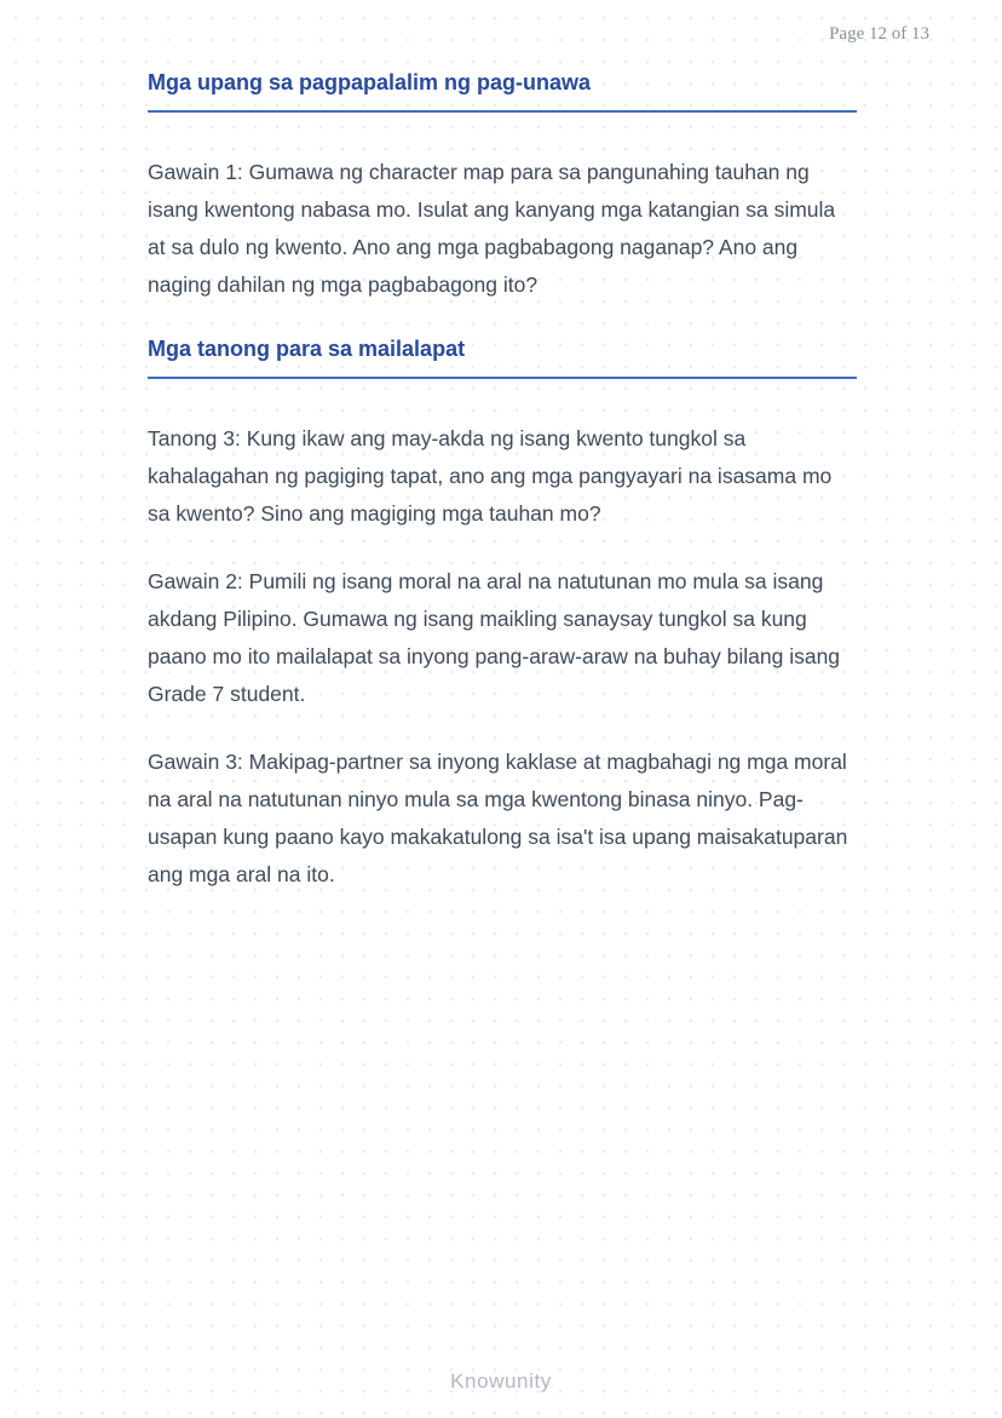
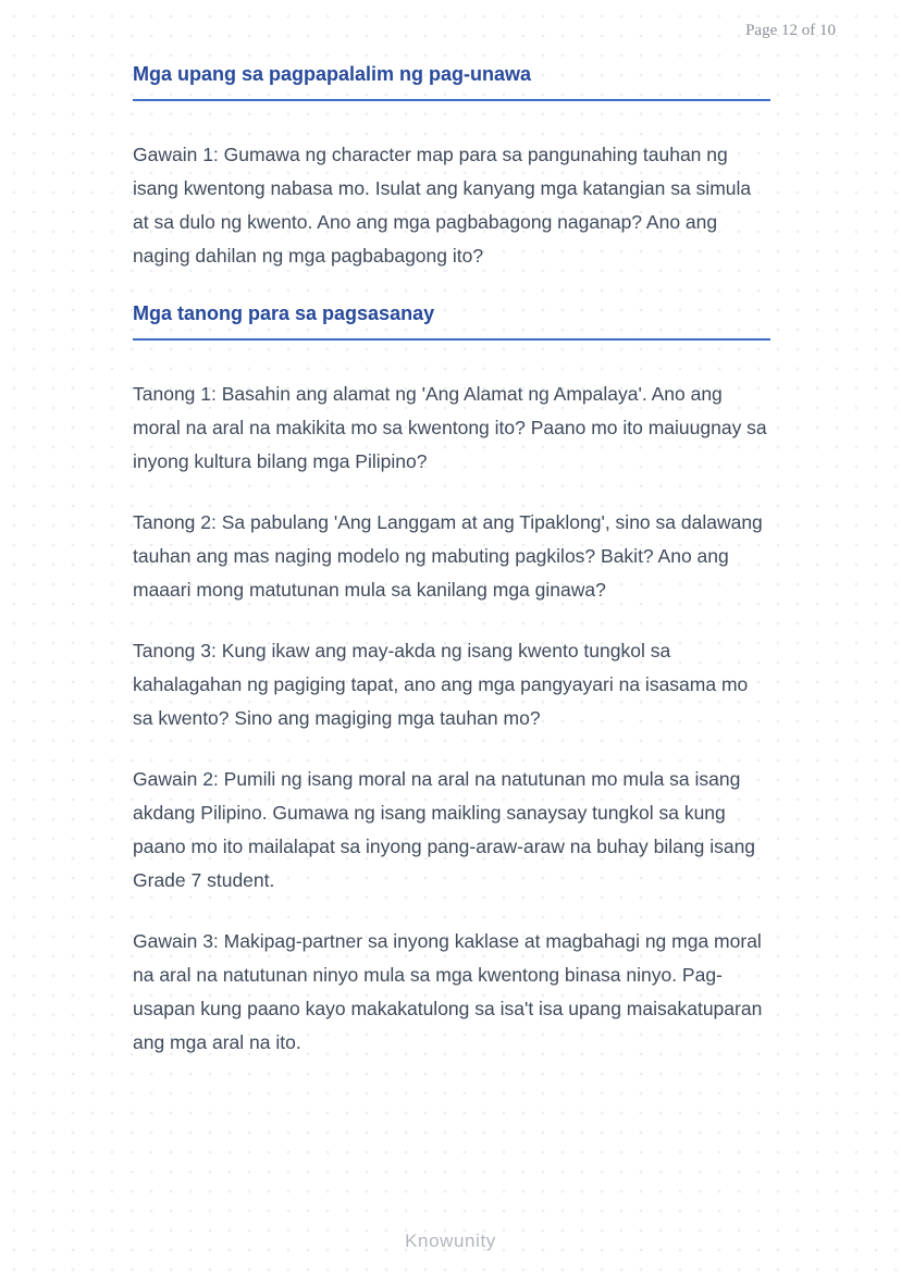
- Page 12 of 13
+ Page 12 of 10
  Mga upang sa pagpapalalim ng pag-unawa
  Gawain 1: Gumawa ng character map para sa pangunahing tauhan ng isang kwentong nabasa mo. Isulat ang kanyang mga katangian sa simula at sa dulo ng kwento. Ano ang mga pagbabagong naganap? Ano ang naging dahilan ng mga pagbabagong ito?
- Mga tanong para sa mailalapat
+ Mga tanong para sa pagsasanay
+ Tanong 1: Basahin ang alamat ng 'Ang Alamat ng Ampalaya'. Ano ang moral na aral na makikita mo sa kwentong ito? Paano mo ito maiuugnay sa inyong kultura bilang mga Pilipino?
+ Tanong 2: Sa pabulang 'Ang Langgam at ang Tipaklong', sino sa dalawang tauhan ang mas naging modelo ng mabuting pagkilos? Bakit? Ano ang maaari mong matutunan mula sa kanilang mga ginawa?
  Tanong 3: Kung ikaw ang may-akda ng isang kwento tungkol sa kahalagahan ng pagiging tapat, ano ang mga pangyayari na isasama mo sa kwento? Sino ang magiging mga tauhan mo?
  Gawain 2: Pumili ng isang moral na aral na natutunan mo mula sa isang akdang Pilipino. Gumawa ng isang maikling sanaysay tungkol sa kung paano mo ito mailalapat sa inyong pang-araw-araw na buhay bilang isang Grade 7 student.
  Gawain 3: Makipag-partner sa inyong kaklase at magbahagi ng mga moral na aral na natutunan ninyo mula sa mga kwentong binasa ninyo. Pag-usapan kung paano kayo makakatulong sa isa't isa upang maisakatuparan ang mga aral na ito.
  Knowunity
